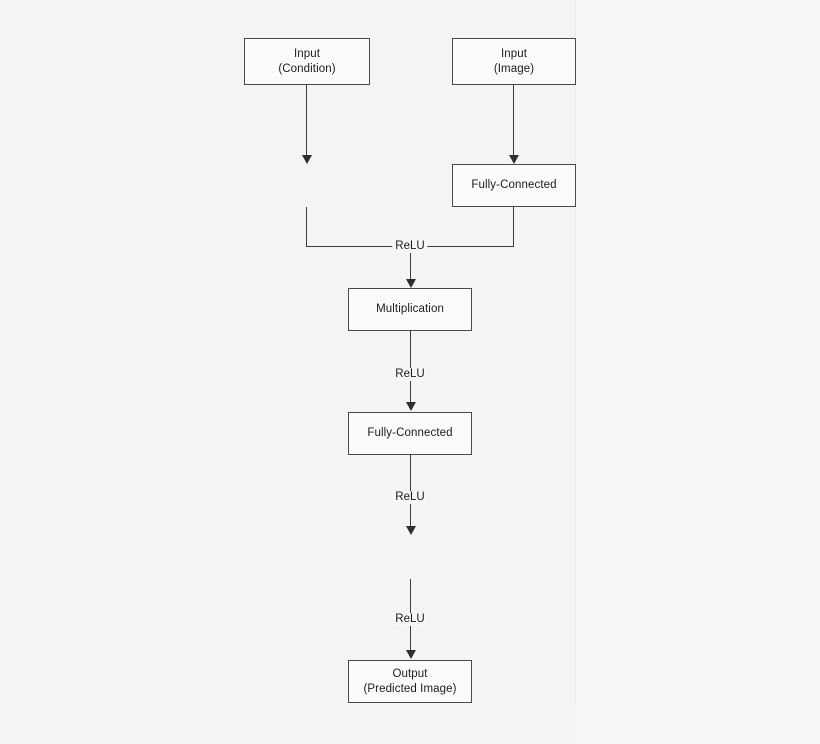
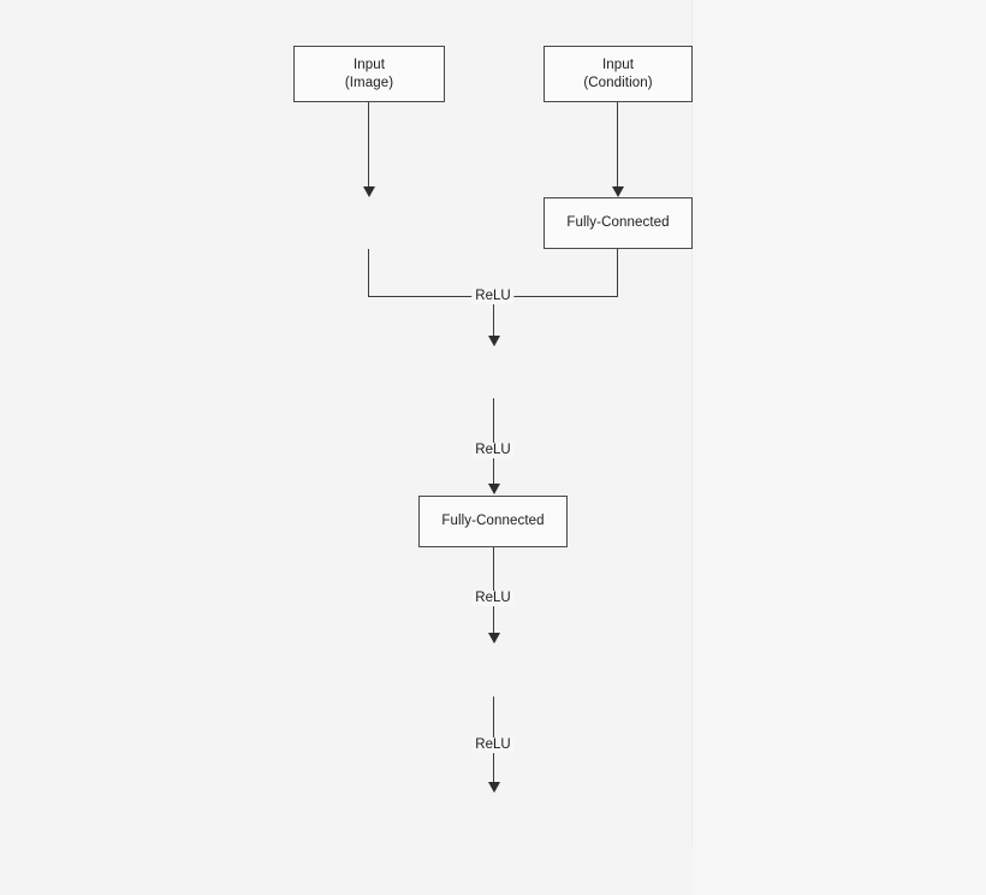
  Input
- (Condition)
+ (Image)
  Input
- (Image)
+ (Condition)
  Fully-Connected
- Multiplication
  Fully-Connected
- Output
- (Predicted Image)
  ReLU
  ReLU
  ReLU
  ReLU
